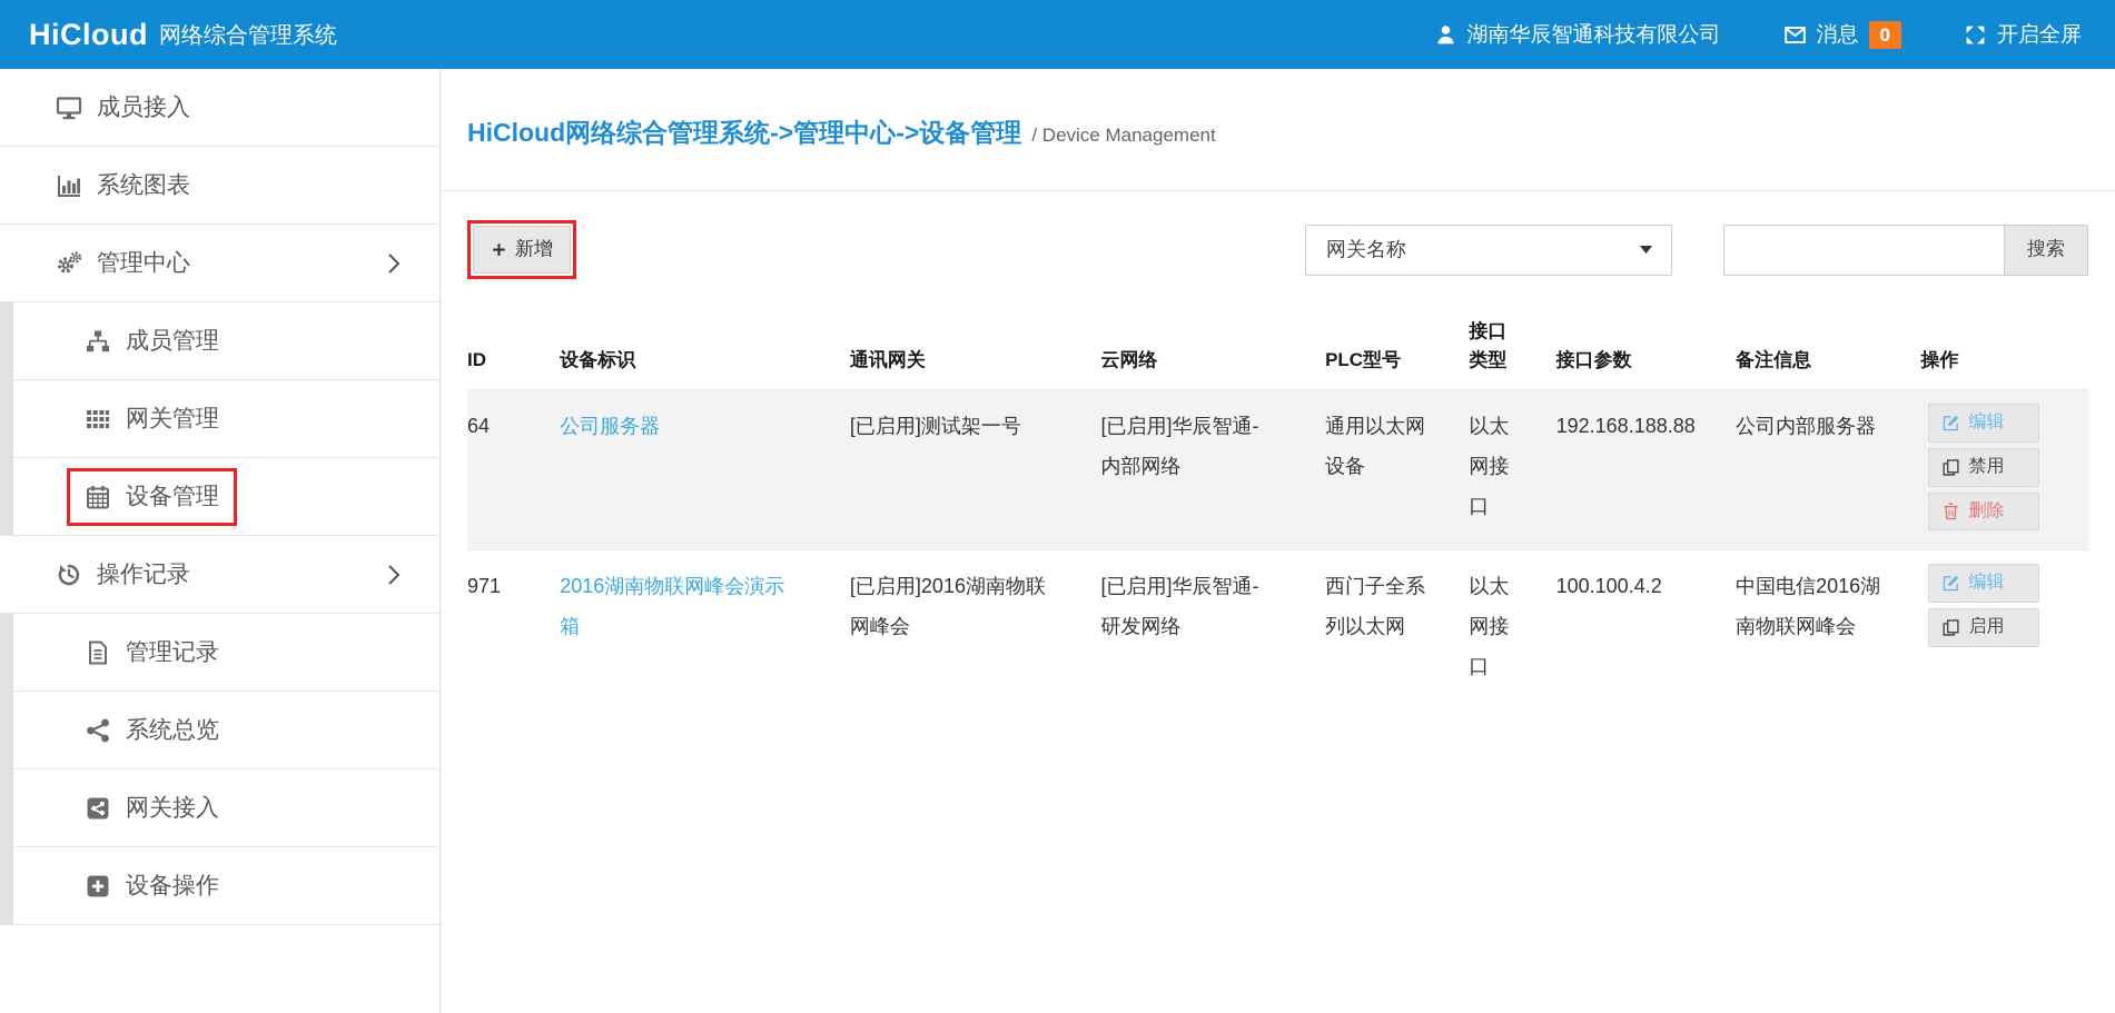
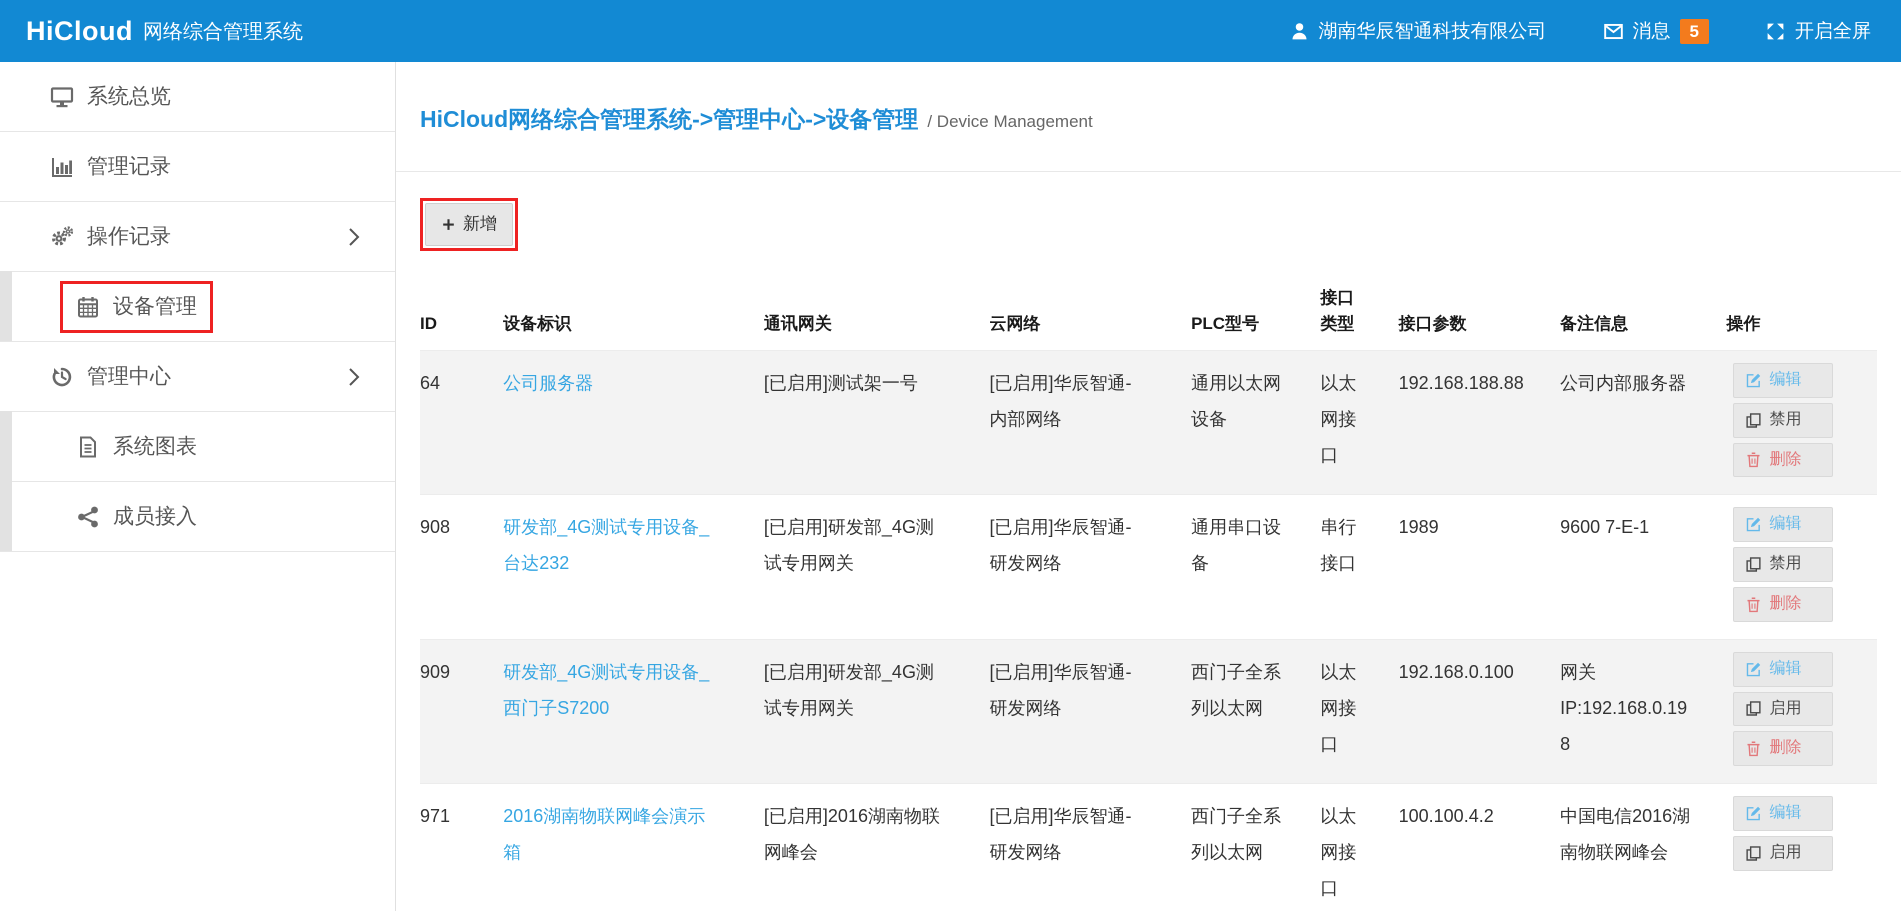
  HiCloud
  网络综合管理系统
  湖南华辰智通科技有限公司
  消息
- 0
+ 5
  开启全屏
- 成员接入
+ 系统总览
- 系统图表
+ 管理记录
- 管理中心
+ 操作记录
- 成员管理
- 网关管理
  设备管理
- 操作记录
+ 管理中心
- 管理记录
+ 系统图表
- 系统总览
+ 成员接入
- 网关接入
- 设备操作
  HiCloud网络综合管理系统->管理中心->设备管理
  / Device Management
  新增
- 网关名称
- 搜索
  ID	设备标识	通讯网关	云网络	PLC型号	接口类型	接口参数	备注信息	操作
  64	公司服务器	[已启用]测试架一号	[已启用]华辰智通-内部网络	通用以太网设备	以太网接口	192.168.188.88	公司内部服务器	编辑 禁用 删除
+ 908	研发部_4G测试专用设备_台达232	[已启用]研发部_4G测试专用网关	[已启用]华辰智通-研发网络	通用串口设备	串行接口	1989	9600 7-E-1	编辑 禁用 删除
+ 909	研发部_4G测试专用设备_西门子S7200	[已启用]研发部_4G测试专用网关	[已启用]华辰智通-研发网络	西门子全系列以太网	以太网接口	192.168.0.100	网关IP:192.168.0.198	编辑 启用 删除
  971	2016湖南物联网峰会演示箱	[已启用]2016湖南物联网峰会	[已启用]华辰智通-研发网络	西门子全系列以太网	以太网接口	100.100.4.2	中国电信2016湖南物联网峰会	编辑 启用
